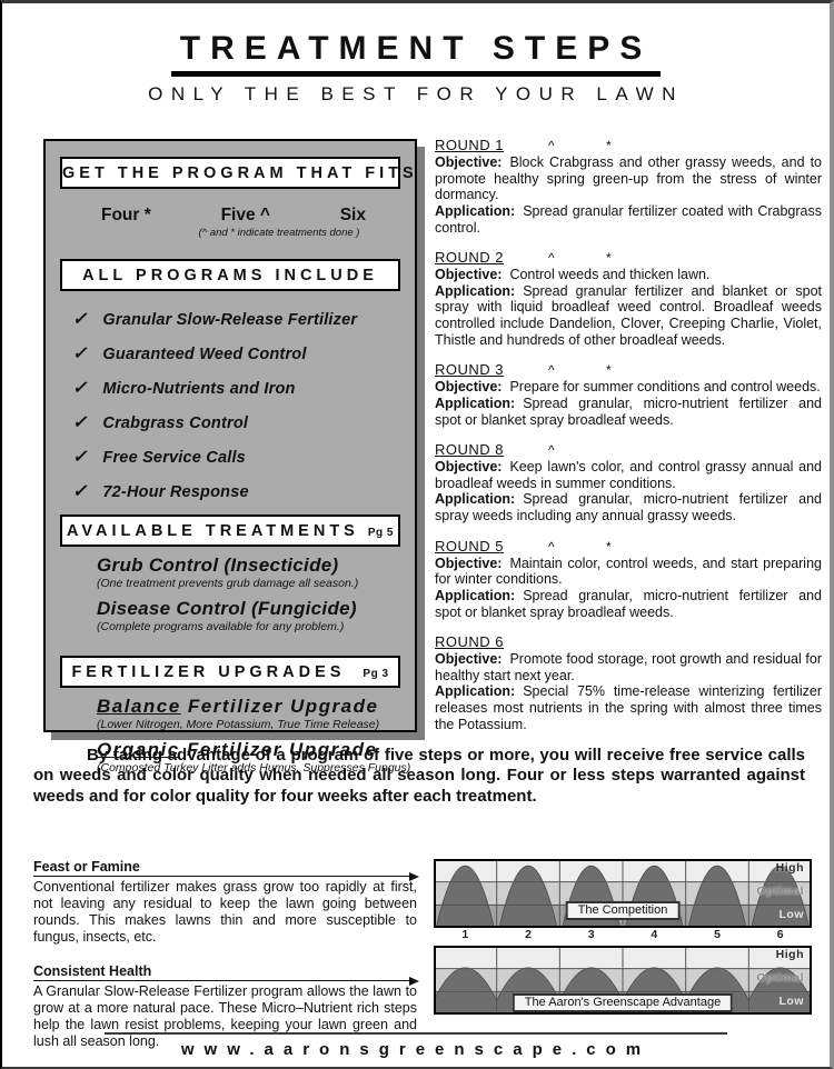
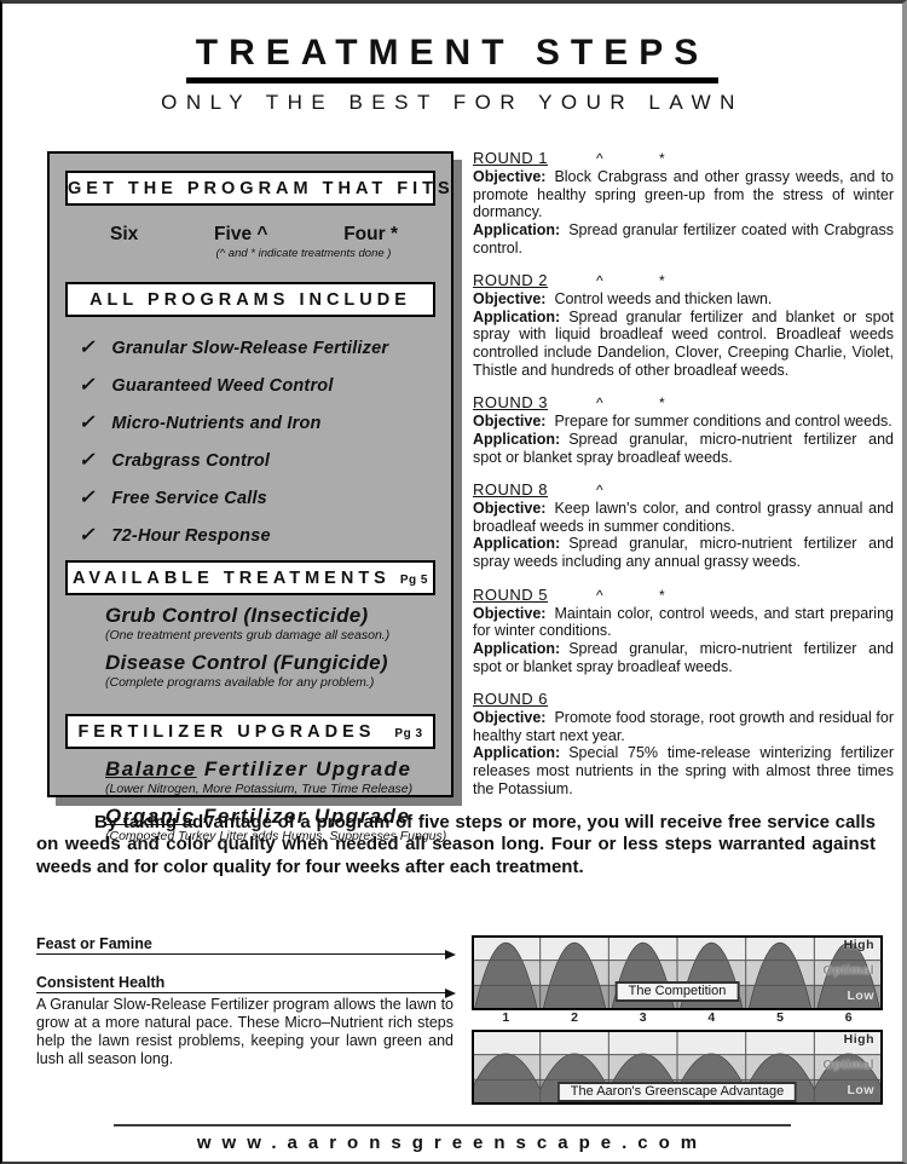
  TREATMENT STEPS
  ONLY THE BEST FOR YOUR LAWN
  GET THE PROGRAM THAT FITS
- Four *
+ Six
  Five ^
- Six
+ Four *
  (^ and * indicate treatments done )
  ALL PROGRAMS INCLUDE
  ✓
  Granular Slow-Release Fertilizer
  ✓
  Guaranteed Weed Control
  ✓
  Micro-Nutrients and Iron
  ✓
  Crabgrass Control
  ✓
  Free Service Calls
  ✓
  72-Hour Response
  AVAILABLE TREATMENTS Pg 5
  Grub Control (Insecticide)
  (One treatment prevents grub damage all season.)
  Disease Control (Fungicide)
  (Complete programs available for any problem.)
  FERTILIZER UPGRADES Pg 3
  Balance Fertilizer Upgrade
  (Lower Nitrogen, More Potassium, True Time Release)
  Organic Fertilizer Upgrade
  (Composted Turkey Litter adds Humus, Suppresses Fungus)
  ROUND 1 ^ *
  Objective: Block Crabgrass and other grassy weeds, and to promote healthy spring green-up from the stress of winter dormancy.
  Application: Spread granular fertilizer coated with Crabgrass control.
  ROUND 2 ^ *
  Objective: Control weeds and thicken lawn.
  Application: Spread granular fertilizer and blanket or spot spray with liquid broadleaf weed control. Broadleaf weeds controlled include Dandelion, Clover, Creeping Charlie, Violet, Thistle and hundreds of other broadleaf weeds.
  ROUND 3 ^ *
  Objective: Prepare for summer conditions and control weeds.
  Application: Spread granular, micro-nutrient fertilizer and spot or blanket spray broadleaf weeds.
  ROUND 8 ^
  Objective: Keep lawn's color, and control grassy annual and broadleaf weeds in summer conditions.
  Application: Spread granular, micro-nutrient fertilizer and spray weeds including any annual grassy weeds.
  ROUND 5 ^ *
  Objective: Maintain color, control weeds, and start preparing for winter conditions.
  Application: Spread granular, micro-nutrient fertilizer and spot or blanket spray broadleaf weeds.
  ROUND 6
  Objective: Promote food storage, root growth and residual for healthy start next year.
  Application: Special 75% time-release winterizing fertilizer releases most nutrients in the spring with almost three times the Potassium.
  By taking advantage of a program of five steps or more, you will receive free service calls on weeds and color quality when needed all season long. Four or less steps warranted against weeds and for color quality for four weeks after each treatment.
  Feast or Famine
- Conventional fertilizer makes grass grow too rapidly at first, not leaving any residual to keep the lawn going between rounds. This makes lawns thin and more susceptible to fungus, insects, etc.
  Consistent Health
  A Granular Slow-Release Fertilizer program allows the lawn to grow at a more natural pace. These Micro–Nutrient rich steps help the lawn resist problems, keeping your lawn green and lush all season long.
  High
  Optimal
  Low
  The Competition
  1
  2
  3
  4
  5
  6
  High
  Optimal
  Low
  The Aaron's Greenscape Advantage
  www.aaronsgreenscape.com
